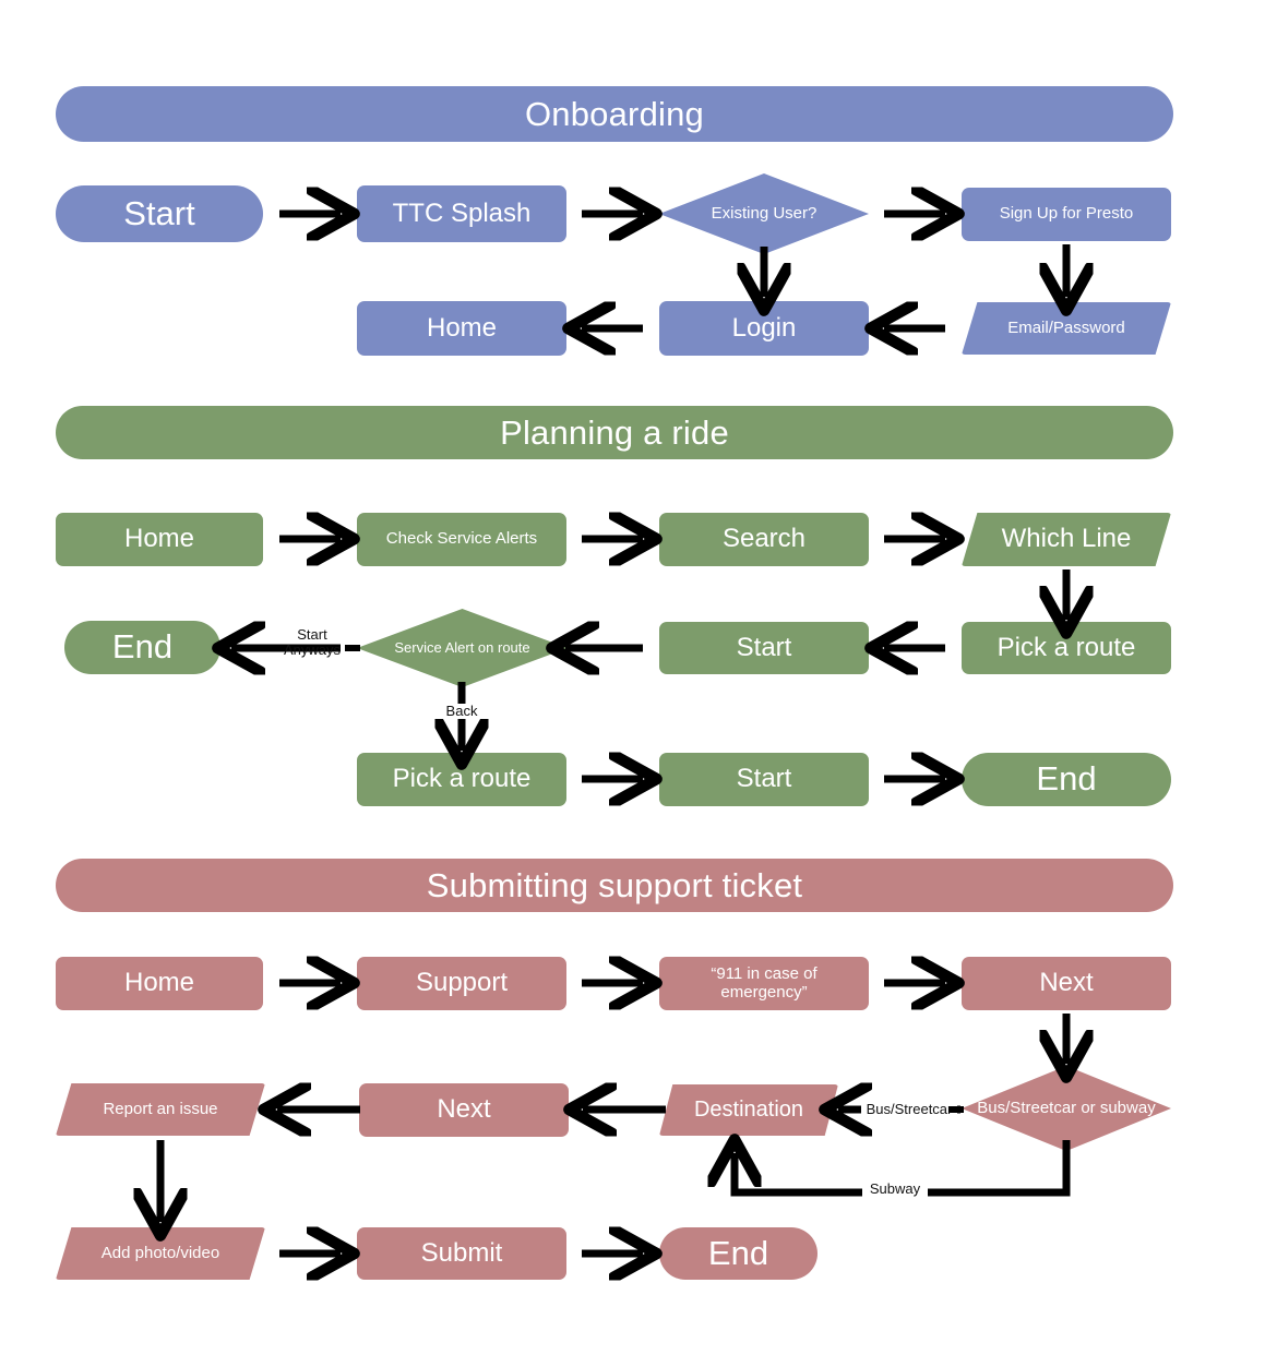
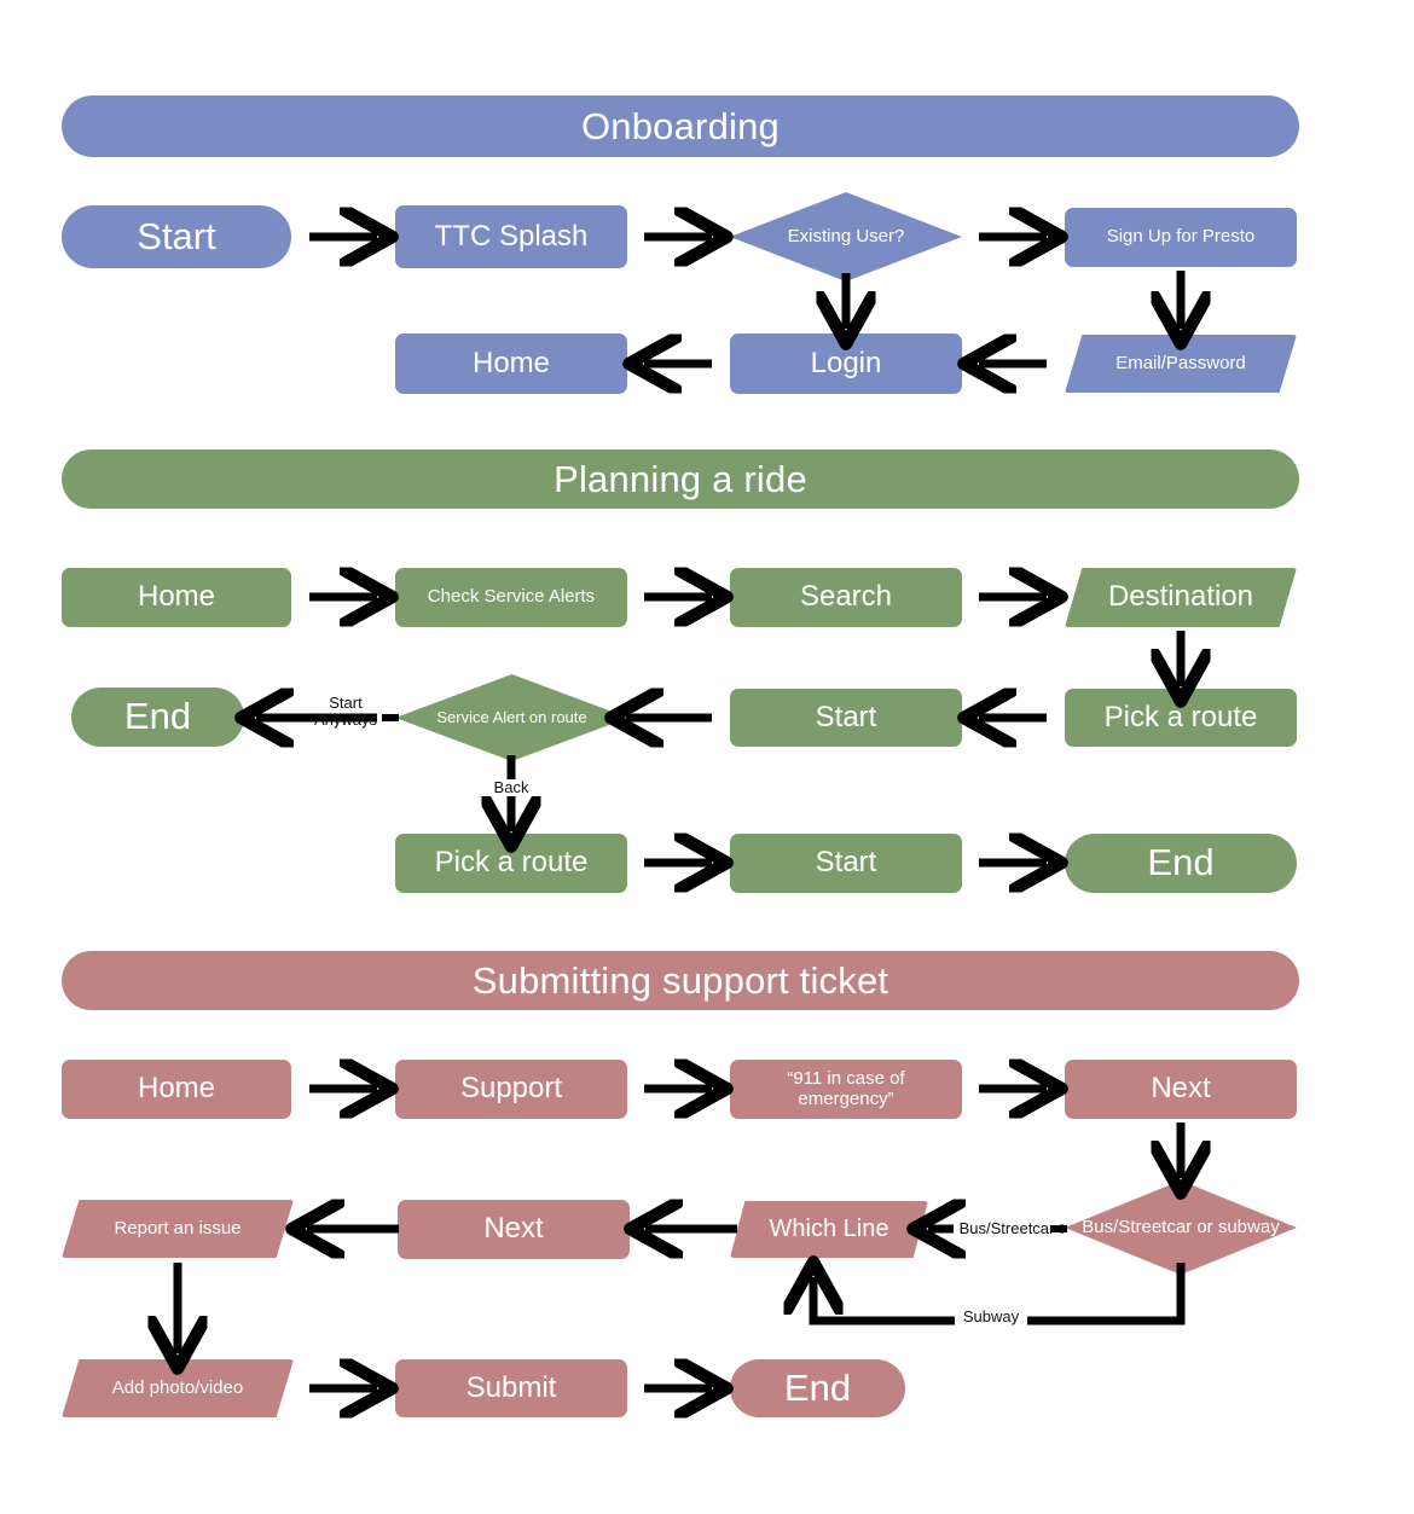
  Onboarding
  Start
  TTC Splash
  Existing User?
  Sign Up for Presto
  Email/Password
  Login
  Home
  Planning a ride
  Home
  Check Service Alerts
  Search
- Which Line
+ Destination
  Pick a route
  Start
  Service Alert on route
  End
  Pick a route
  Start
  End
  Start
  Anyways
  Back
  Submitting support ticket
  Home
  Support
  “911 in case of emergency”
  Next
  Bus/Streetcar or subway
- Destination
+ Which Line
  Next
  Report an issue
  Add photo/video
  Submit
  End
  Bus/Streetca
  Subway
